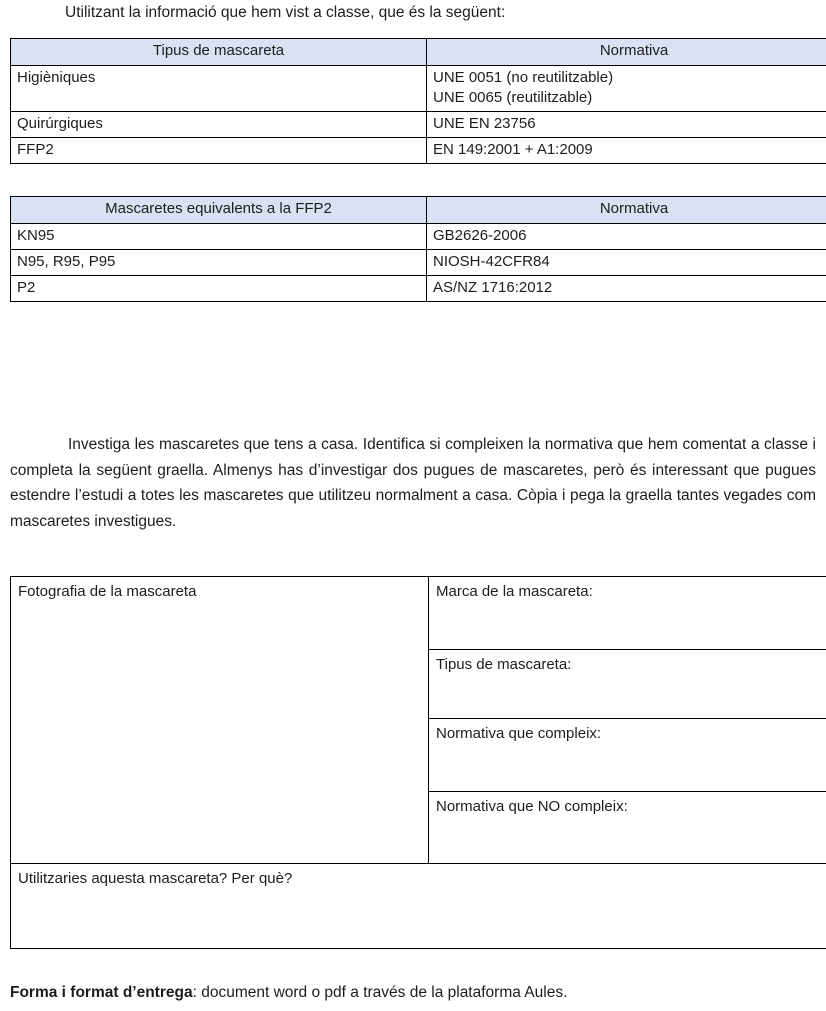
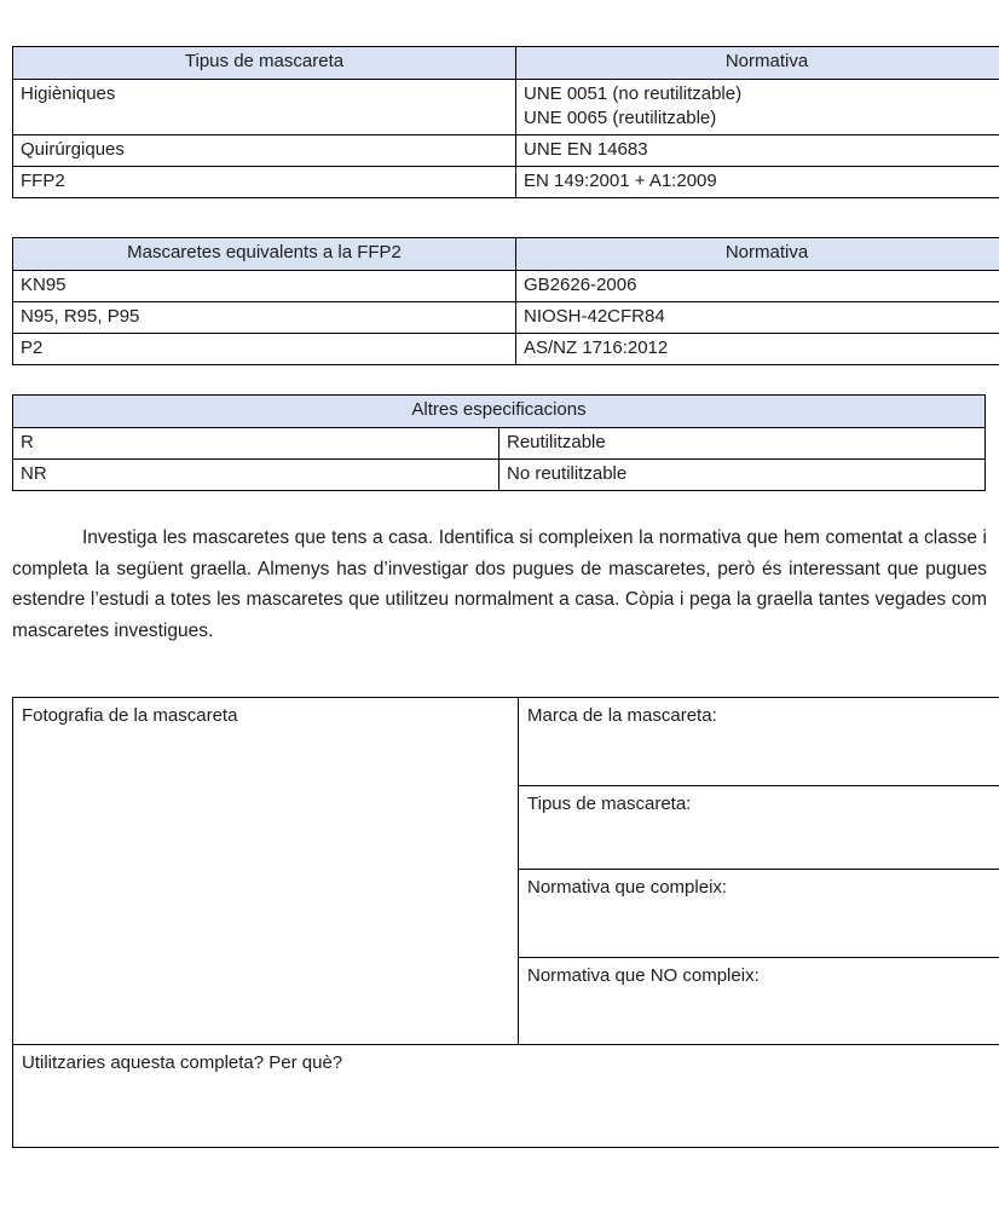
- Utilitzant la informació que hem vist a classe, que és la següent:
  Tipus de mascareta	Normativa
  Higièniques	UNE 0051 (no reutilitzable) UNE 0065 (reutilitzable)
- Quirúrgiques	UNE EN 23756
+ Quirúrgiques	UNE EN 14683
  FFP2	EN 149:2001 + A1:2009
  Mascaretes equivalents a la FFP2	Normativa
  KN95	GB2626-2006
  N95, R95, P95	NIOSH-42CFR84
  P2	AS/NZ 1716:2012
+ Altres especificacions
+ R	Reutilitzable
+ NR	No reutilitzable
  Investiga les mascaretes que tens a casa. Identifica si compleixen la normativa que hem comentat a classe i completa la següent graella. Almenys has d’investigar dos pugues de mascaretes, però és interessant que pugues estendre l’estudi a totes les mascaretes que utilitzeu normalment a casa. Còpia i pega la graella tantes vegades com mascaretes investigues.
  Fotografia de la mascareta	Marca de la mascareta:
  Tipus de mascareta:
  Normativa que compleix:
  Normativa que NO compleix:
- Utilitzaries aquesta mascareta? Per què?
+ Utilitzaries aquesta completa? Per què?
- Forma i format d’entrega: document word o pdf a través de la plataforma Aules.
